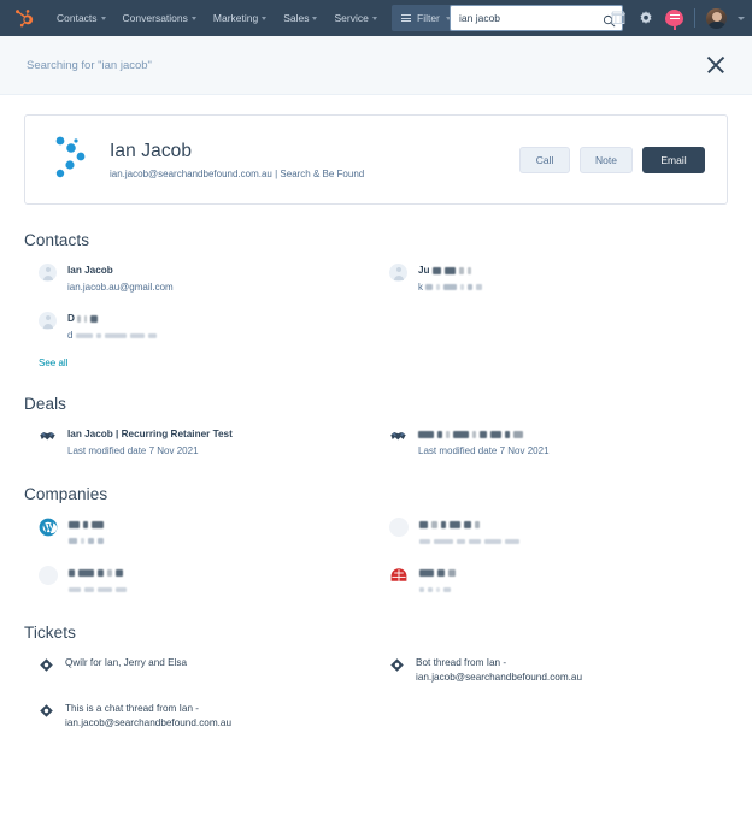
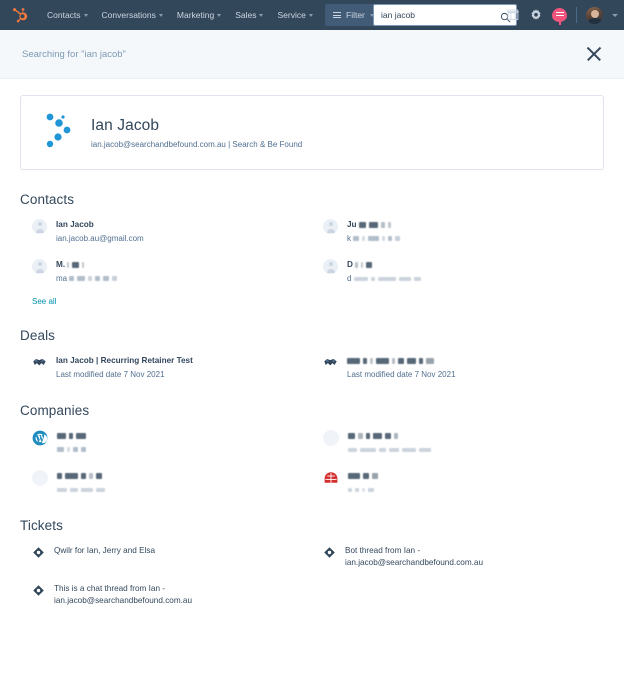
  Contacts
  Conversations
  Marketing
  Sales
  Service
  Filter
  ian jacob
  Searching for "ian jacob"
  Ian Jacob
  ian.jacob@searchandbefound.com.au | Search & Be Found
- Call
- Note
- Email
  Contacts
  Ian Jacob
  ian.jacob.au@gmail.com
  Ju
  k
+ M.
+ ma
  D
  d
  See all
  Deals
  Ian Jacob | Recurring Retainer Test
  Last modified date 7 Nov 2021
  Last modified date 7 Nov 2021
  Companies
  Tickets
  Qwilr for Ian, Jerry and Elsa
  Bot thread from Ian -
  ian.jacob@searchandbefound.com.au
  This is a chat thread from Ian -
  ian.jacob@searchandbefound.com.au
